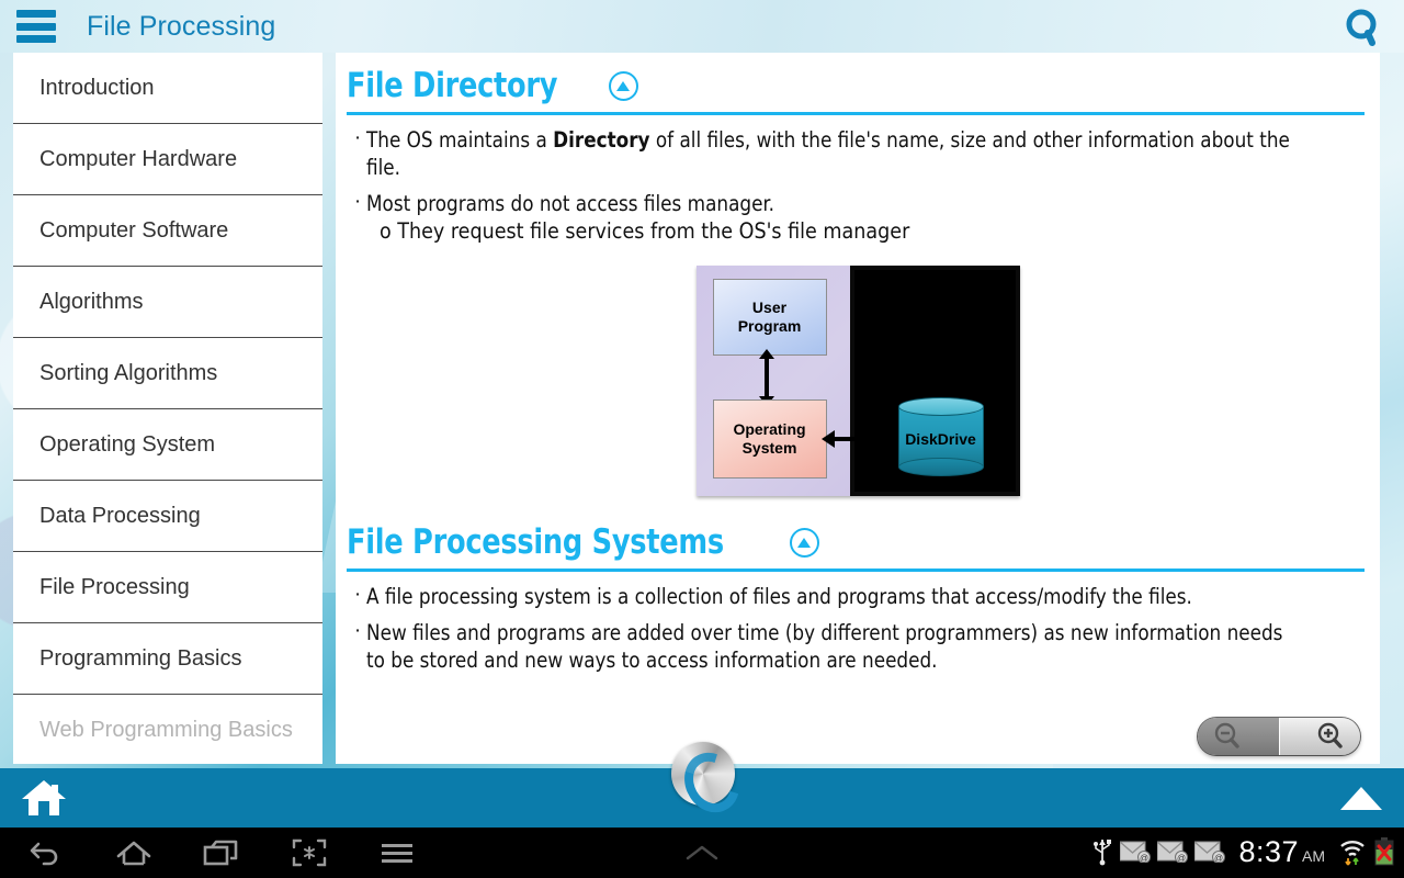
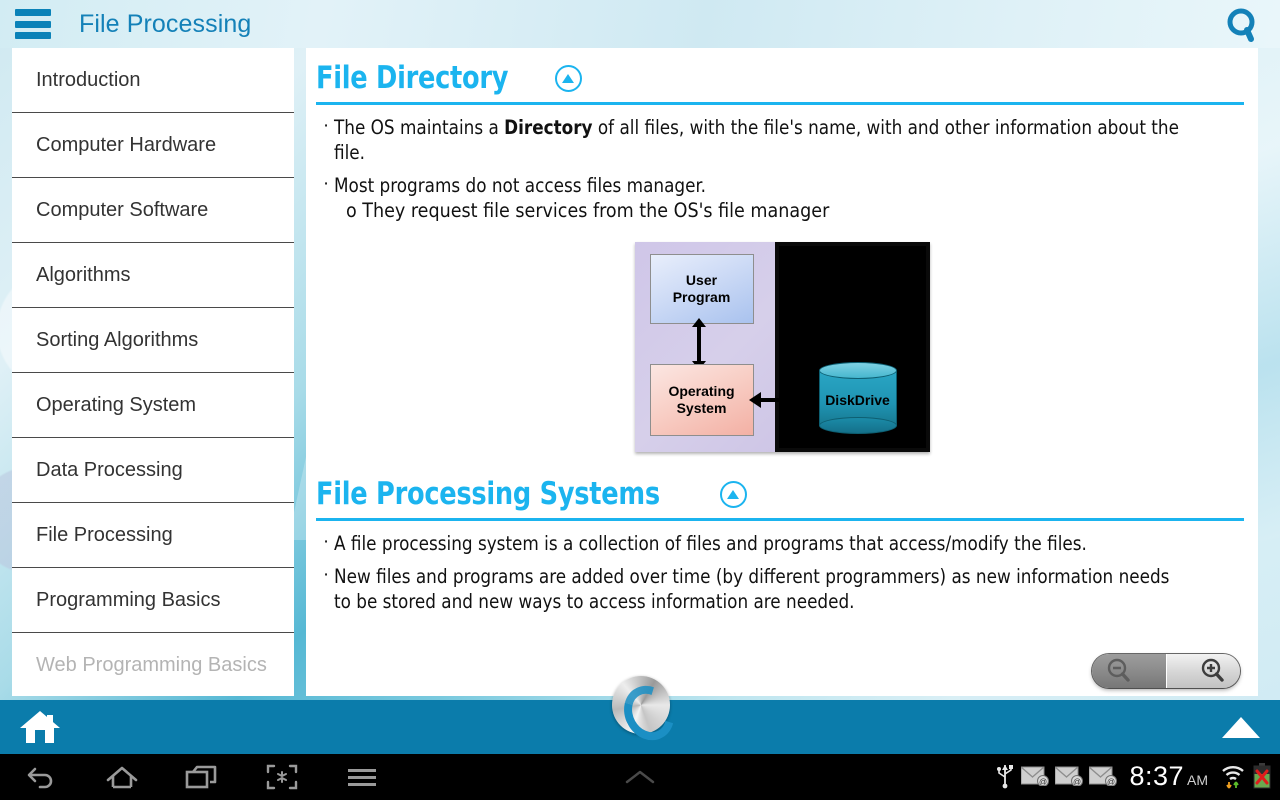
  File Processing
  Introduction
  Computer Hardware
  Computer Software
  Algorithms
  Sorting Algorithms
  Operating System
  Data Processing
  File Processing
  Programming Basics
  Web Programming Basics
  File Directory
  ·
- The OS maintains a Directory of all files, with the file's name, size and other information about the file.
+ The OS maintains a Directory of all files, with the file's name, with and other information about the file.
  ·
  Most programs do not access files manager.
  o They request file services from the OS's file manager
  User
  Program
  Operating
  System
  Disk
  Drive
  File Processing Systems
  ·
  A file processing system is a collection of files and programs that access/modify the files.
  ·
  New files and programs are added over time (by different programmers) as new information needs to be stored and new ways to access information are needed.
  @
  @
  @
  8:37
  AM
